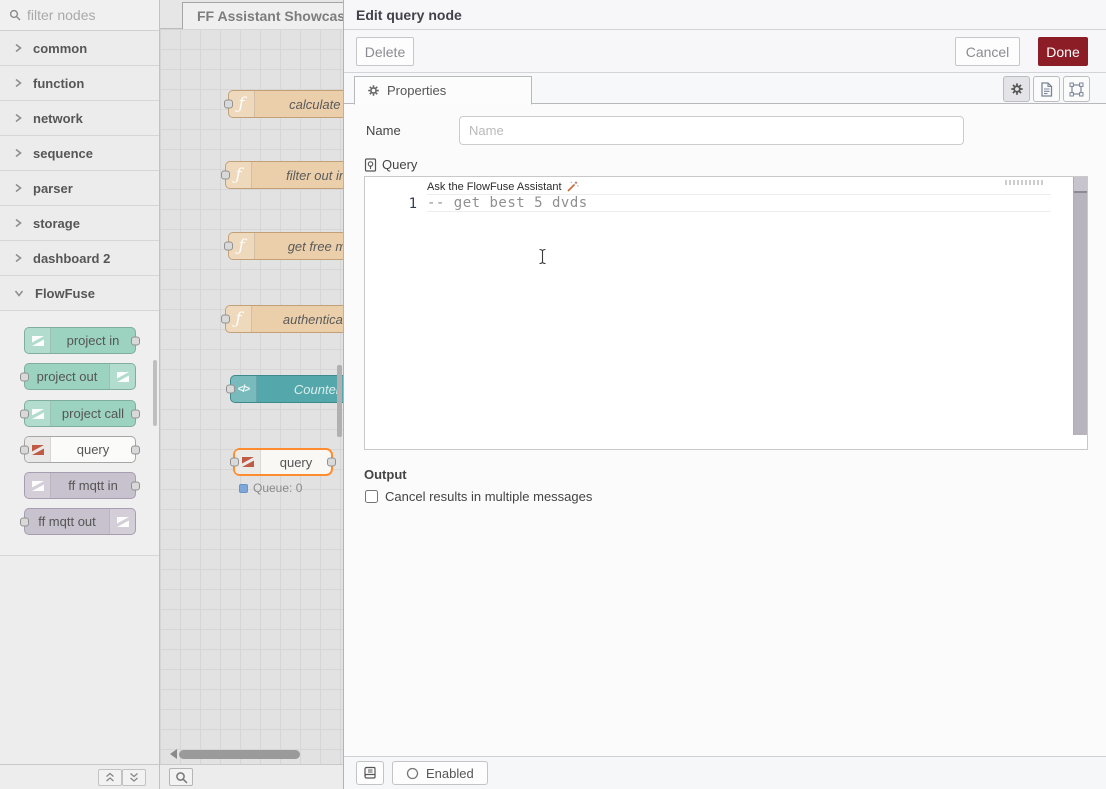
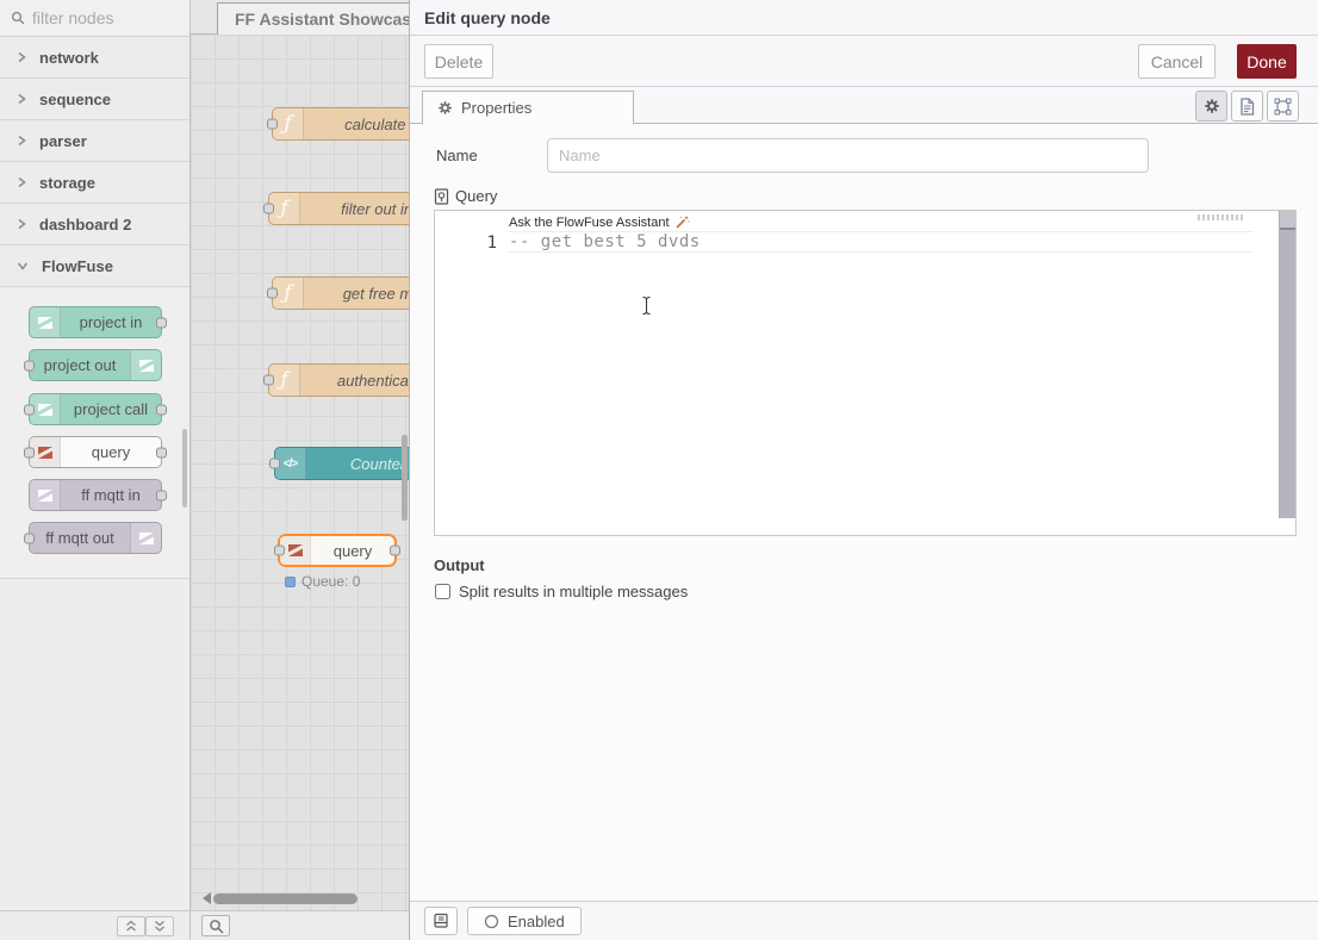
  filter nodes
- common
- function
  network
  sequence
  parser
  storage
  dashboard 2
  FlowFuse
  project in
  project out
  project call
  query
  ff mqtt in
  ff mqtt out
  FF Assistant Showcas
  ƒ
  calculate
  ƒ
  filter out i
  ƒ
  get free m
  ƒ
  authentica
  </>
  Counte
  query
  Queue: 0
  Edit query node
  Delete
  Cancel
  Done
  Properties
  Name
  Name
  Query
  Ask the FlowFuse Assistant
  1
  -- get best 5 dvds
  Output
- Cancel results in multiple messages
+ Split results in multiple messages
  Enabled
